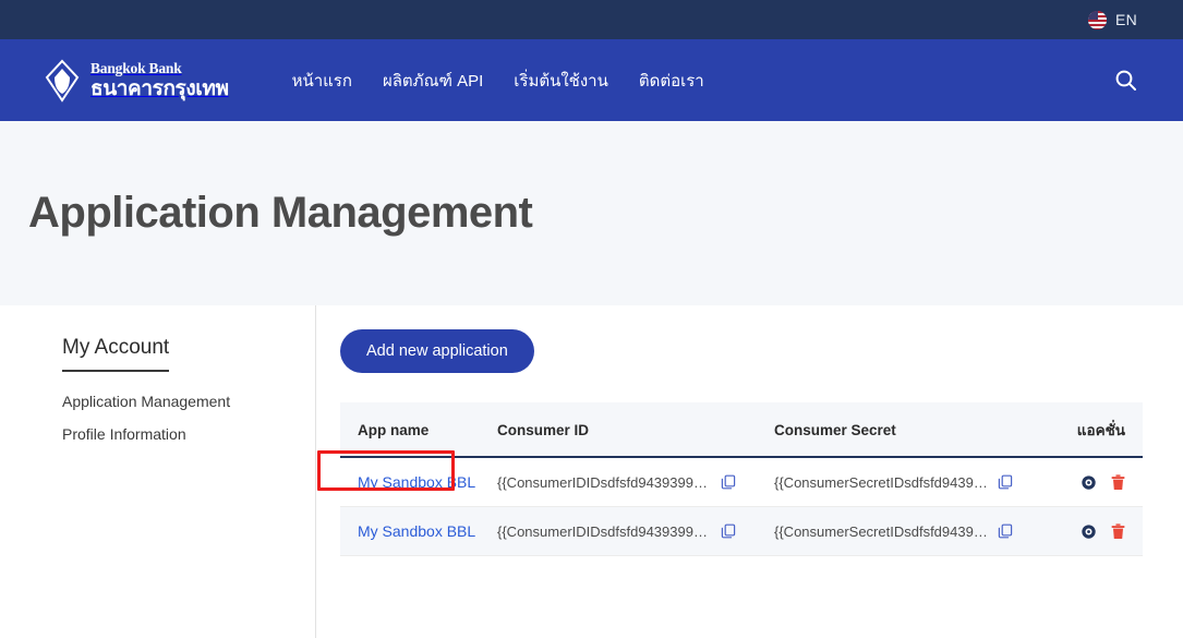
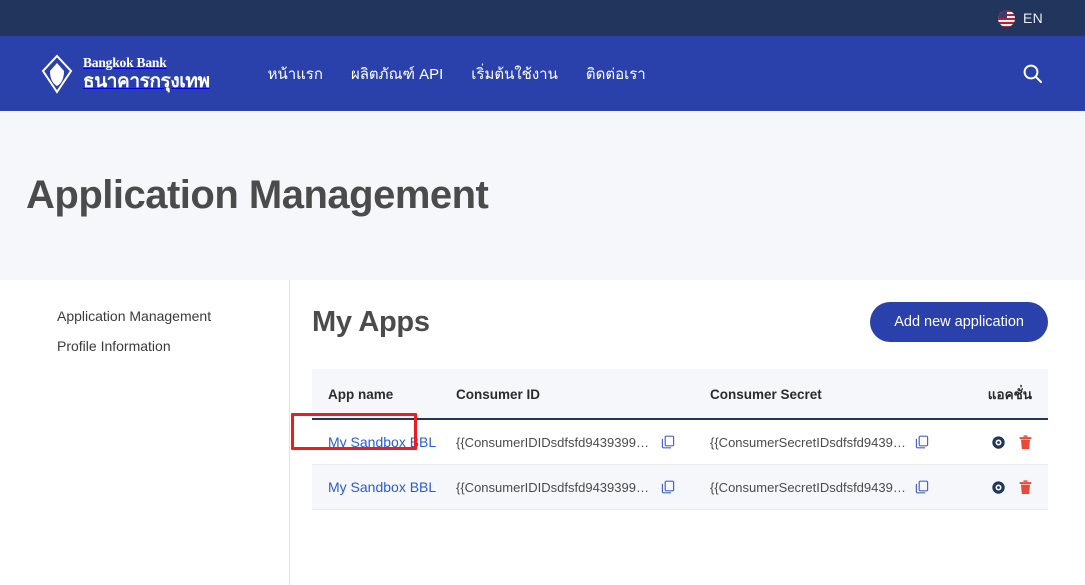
  EN
  Bangkok Bank
  ธนาคารกรุงเทพ
  หน้าแรก
  ผลิตภัณฑ์ API
  เริ่มต้นใช้งาน
  ติดต่อเรา
  Application Management
- My Account
  Application Management
  Profile Information
+ My Apps
  Add new application
  App name	Consumer ID	Consumer Secret	แอคชั่น
  My Sandbox BBL	{{ConsumerIDIDsdfsfd943939949	{{ConsumerSecretIDsdfsfd943939
  My Sandbox BBL	{{ConsumerIDIDsdfsfd943939949	{{ConsumerSecretIDsdfsfd943939
